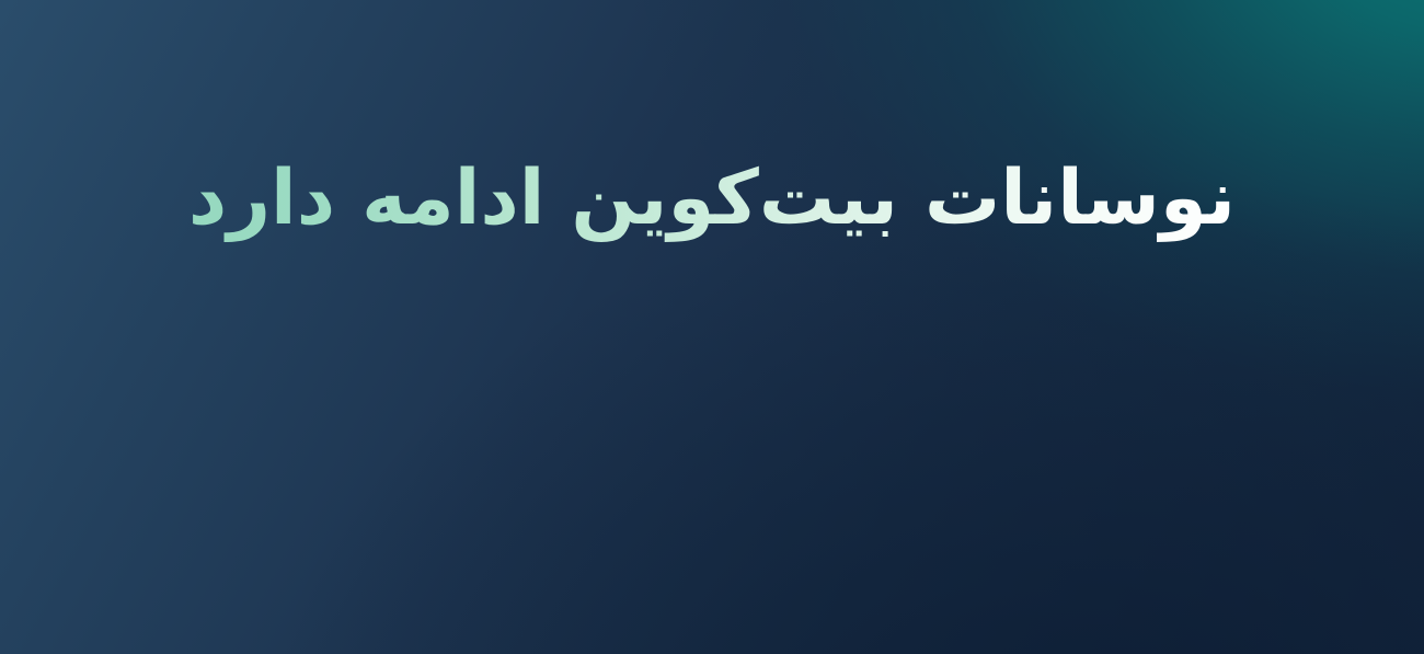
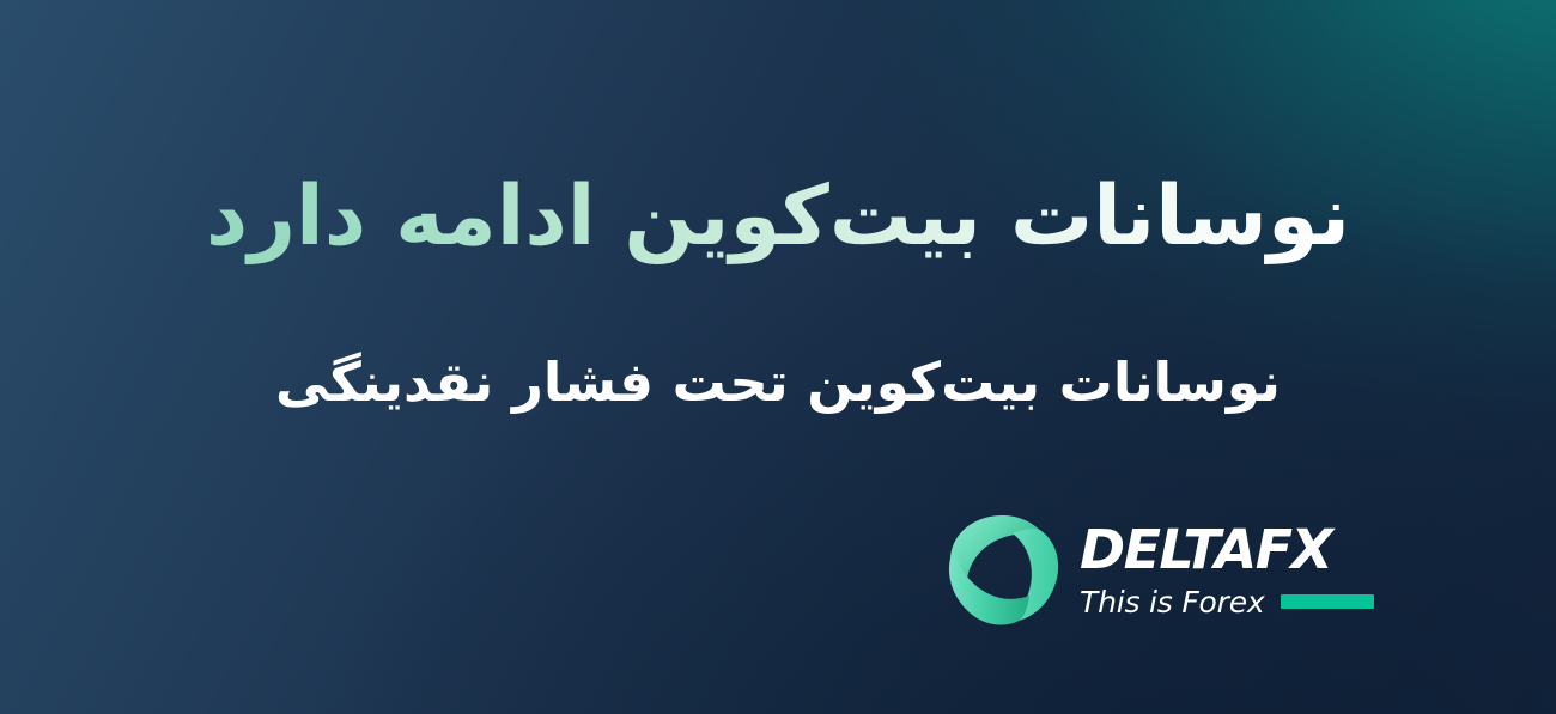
  نوسانات بیت‌کوین ادامه دارد
+ نوسانات بیت‌کوین تحت فشار نقدینگی
+ DELTAFX
+ This is Forex
